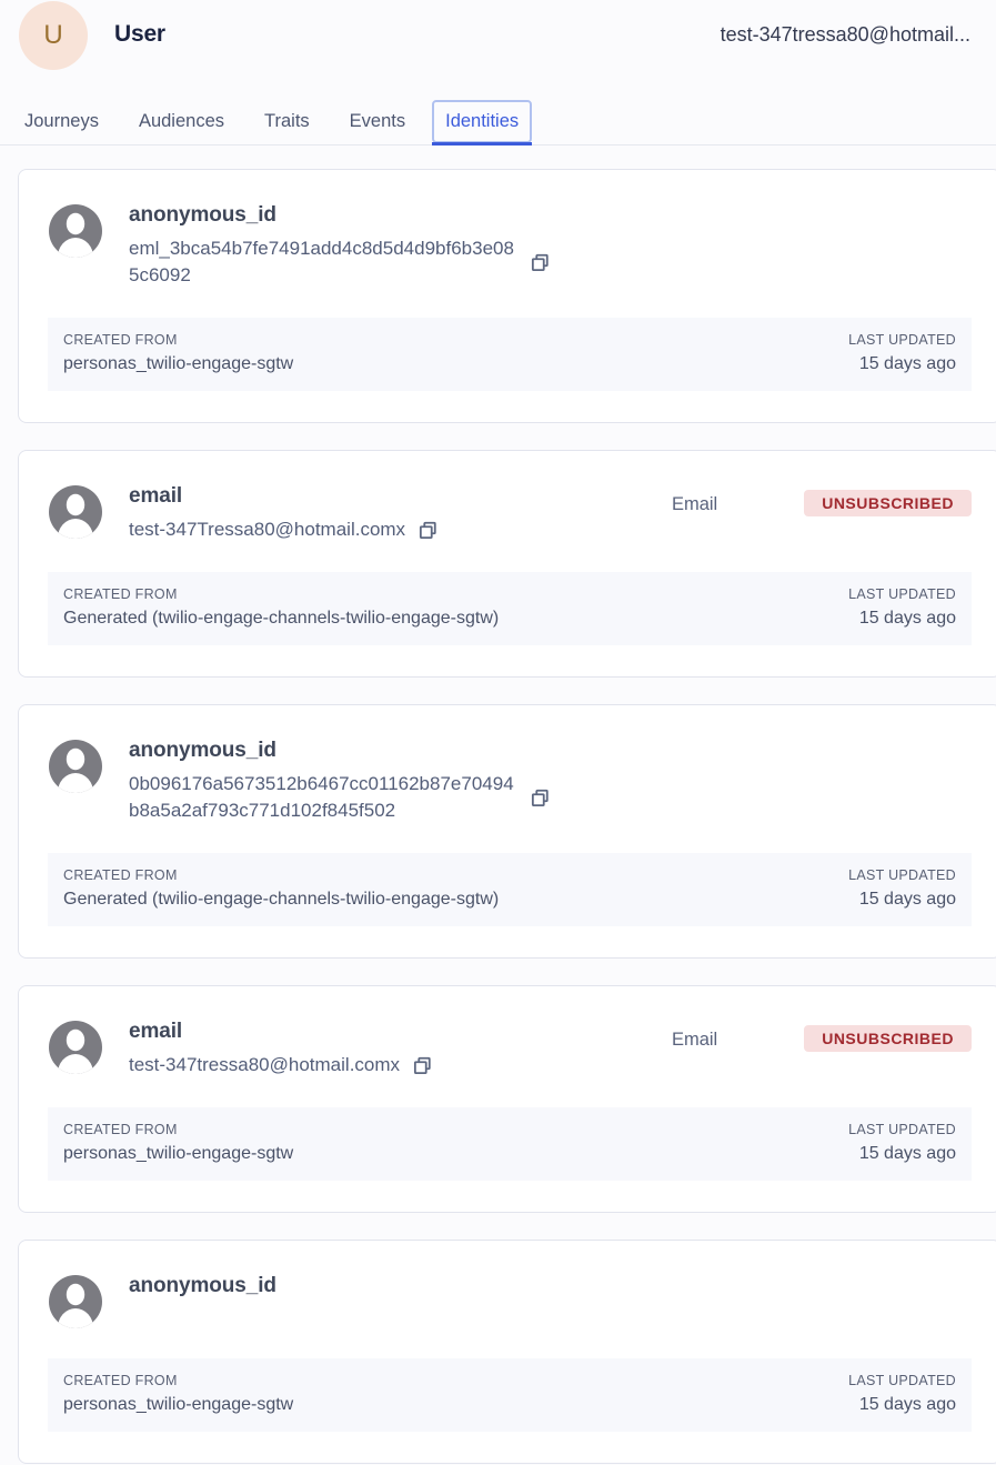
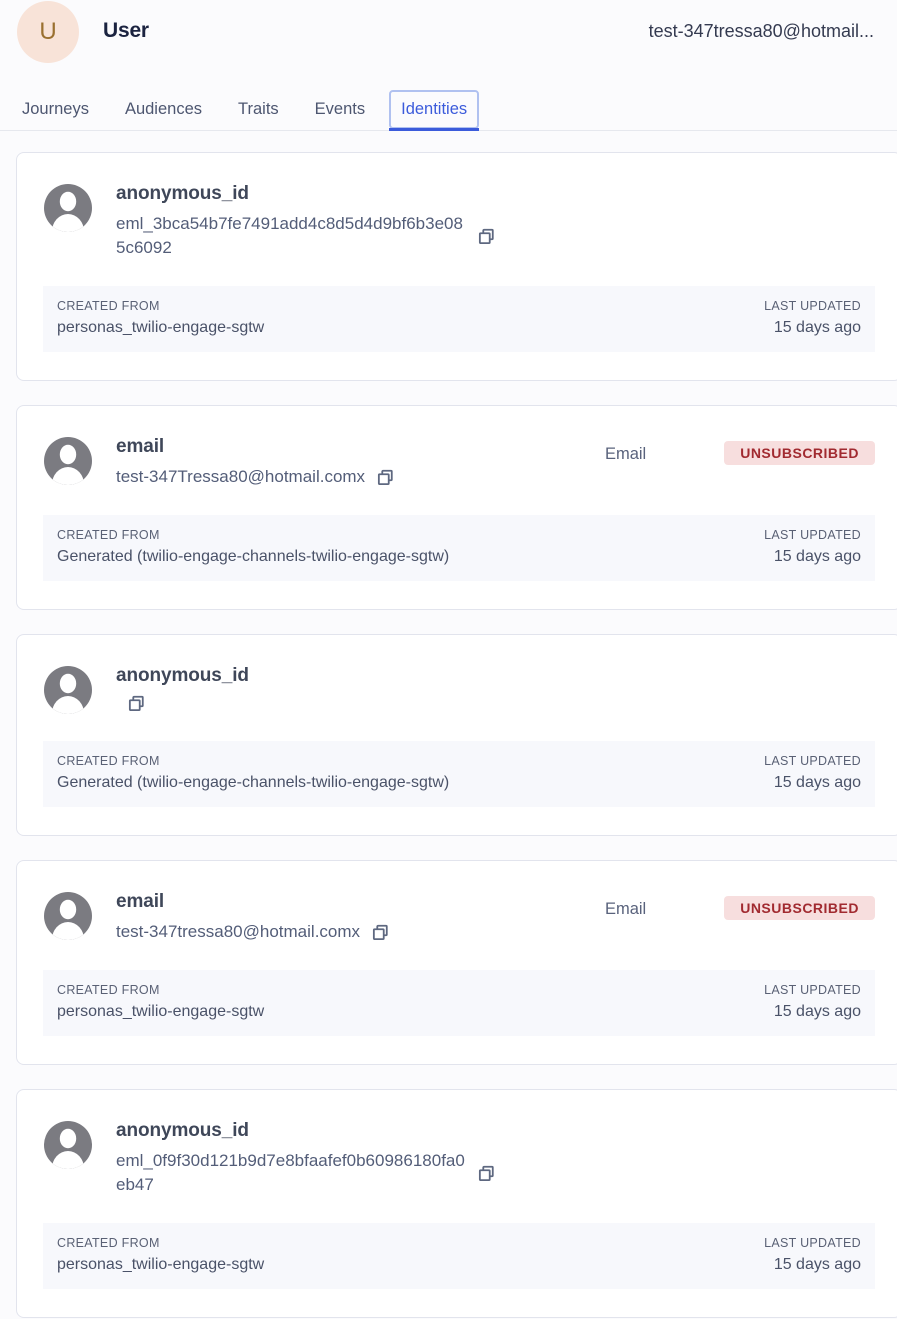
  U
  User
  test-347tressa80@hotmail...
  Journeys
  Audiences
  Traits
  Events
  Identities
  anonymous_id
  eml_3bca54b7fe7491add4c8d5d4d9bf6b3e085c6092
  CREATED FROM
  personas_twilio-engage-sgtw
  LAST UPDATED
  15 days ago
  email
  test-347Tressa80@hotmail.comx
  Email
  UNSUBSCRIBED
  CREATED FROM
  Generated (twilio-engage-channels-twilio-engage-sgtw)
  LAST UPDATED
  15 days ago
  anonymous_id
- 0b096176a5673512b6467cc01162b87e70494b8a5a2af793c771d102f845f502
  CREATED FROM
  Generated (twilio-engage-channels-twilio-engage-sgtw)
  LAST UPDATED
  15 days ago
  email
  test-347tressa80@hotmail.comx
  Email
  UNSUBSCRIBED
  CREATED FROM
  personas_twilio-engage-sgtw
  LAST UPDATED
  15 days ago
  anonymous_id
+ eml_0f9f30d121b9d7e8bfaafef0b60986180fa0eb47
  CREATED FROM
  personas_twilio-engage-sgtw
  LAST UPDATED
  15 days ago
